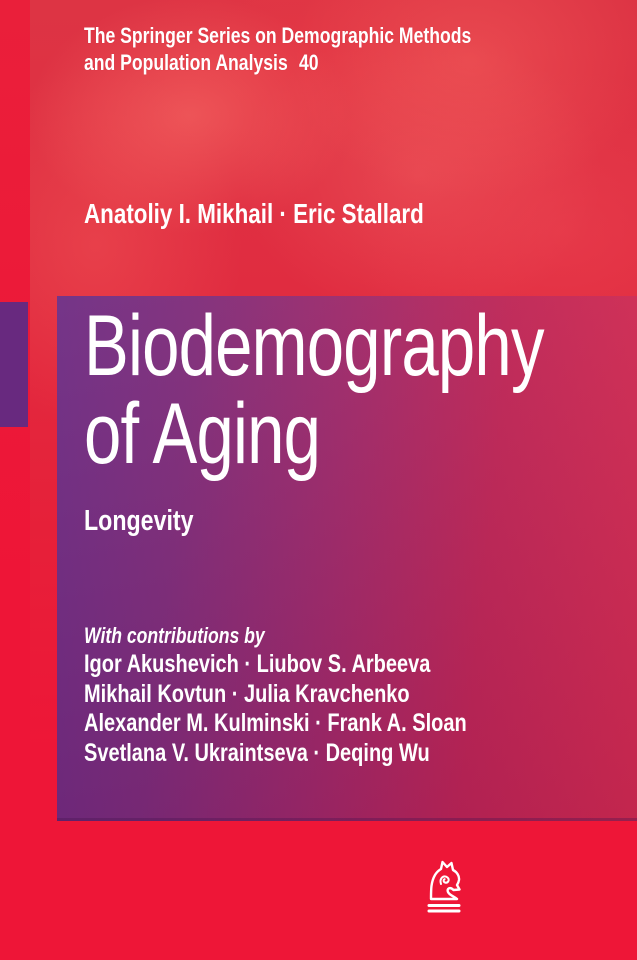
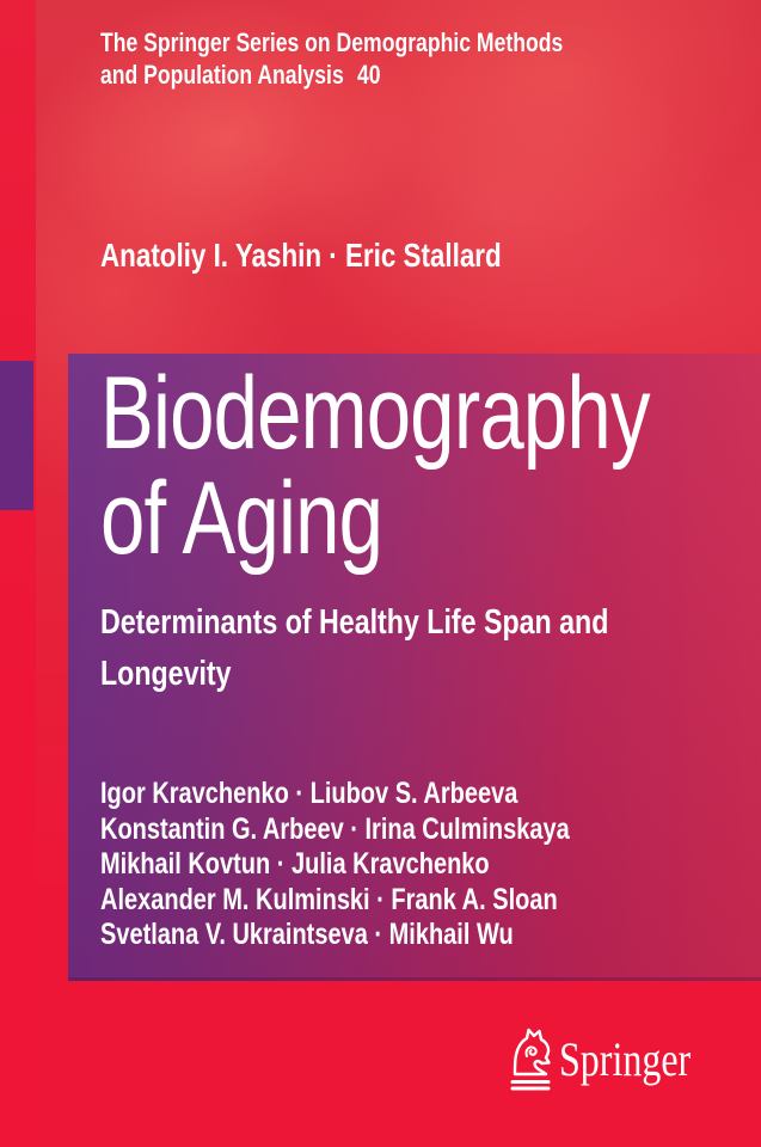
  The Springer Series on Demographic Methods
  and Population Analysis 40
- Anatoliy I. Mikhail · Eric Stallard
+ Anatoliy I. Yashin · Eric Stallard
  Biodemography
  of Aging
+ Determinants of Healthy Life Span and
  Longevity
- With contributions by
- Igor Akushevich · Liubov S. Arbeeva
+ Igor Kravchenko · Liubov S. Arbeeva
+ Konstantin G. Arbeev · Irina Culminskaya
  Mikhail Kovtun · Julia Kravchenko
  Alexander M. Kulminski · Frank A. Sloan
- Svetlana V. Ukraintseva · Deqing Wu
+ Svetlana V. Ukraintseva · Mikhail Wu
+ Springer
